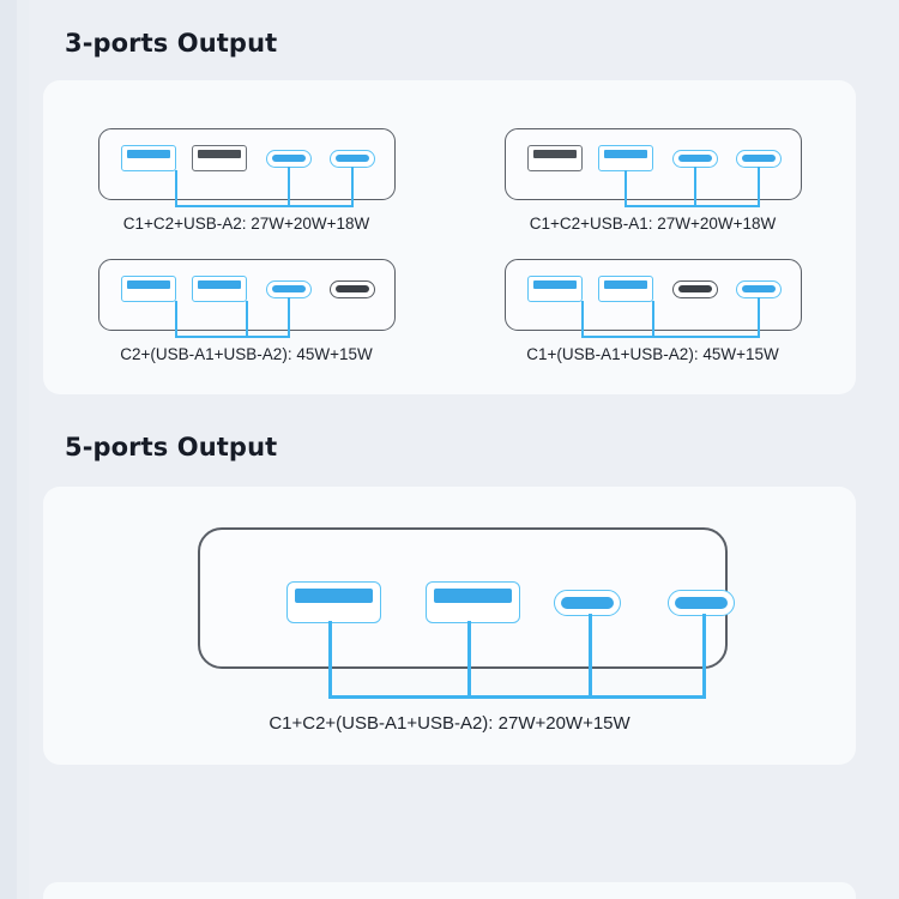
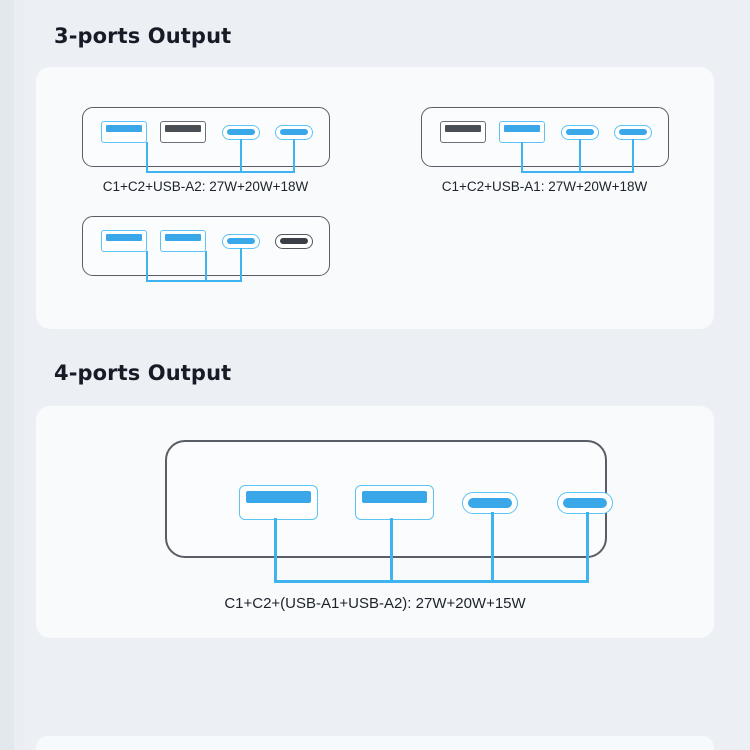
  3-ports Output
  C1+C2+USB-A2: 27W+20W+18W
  C1+C2+USB-A1: 27W+20W+18W
- C2+(USB-A1+USB-A2): 45W+15W
- C1+(USB-A1+USB-A2): 45W+15W
- 5-ports Output
+ 4-ports Output
  C1+C2+(USB-A1+USB-A2): 27W+20W+15W
